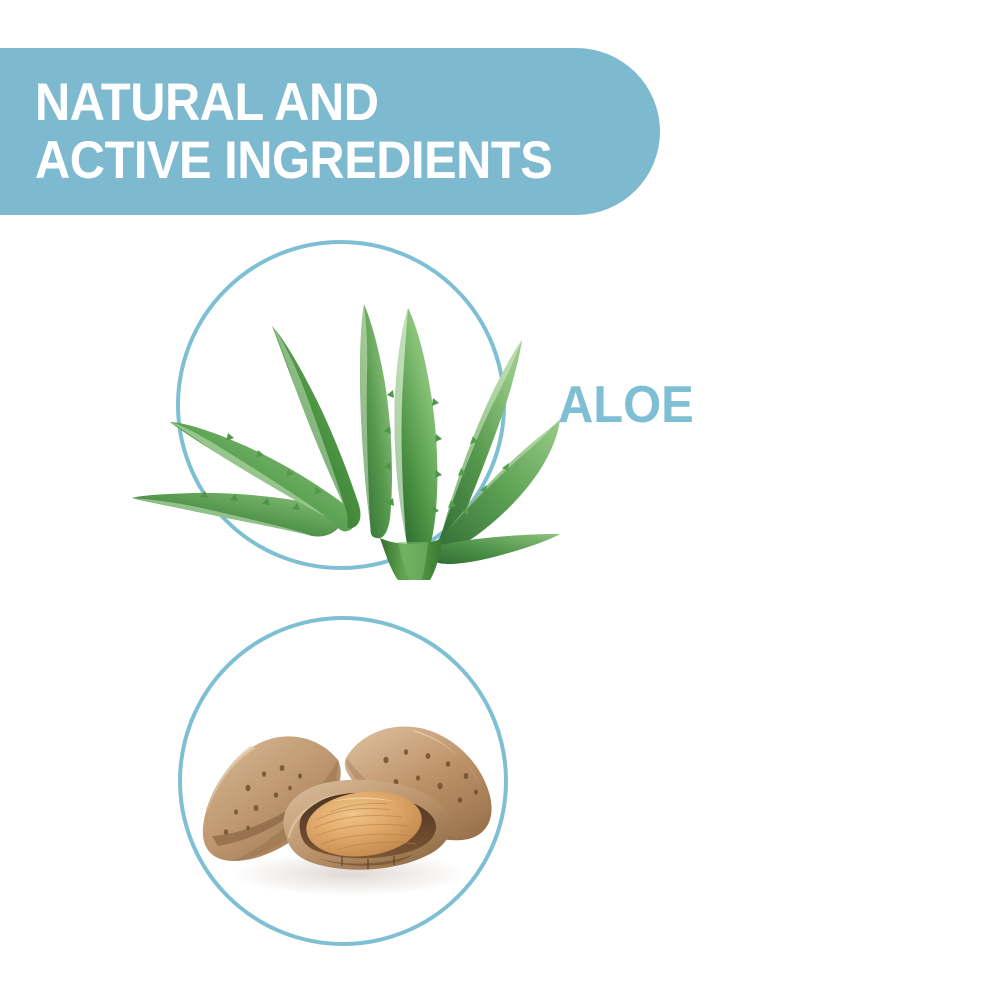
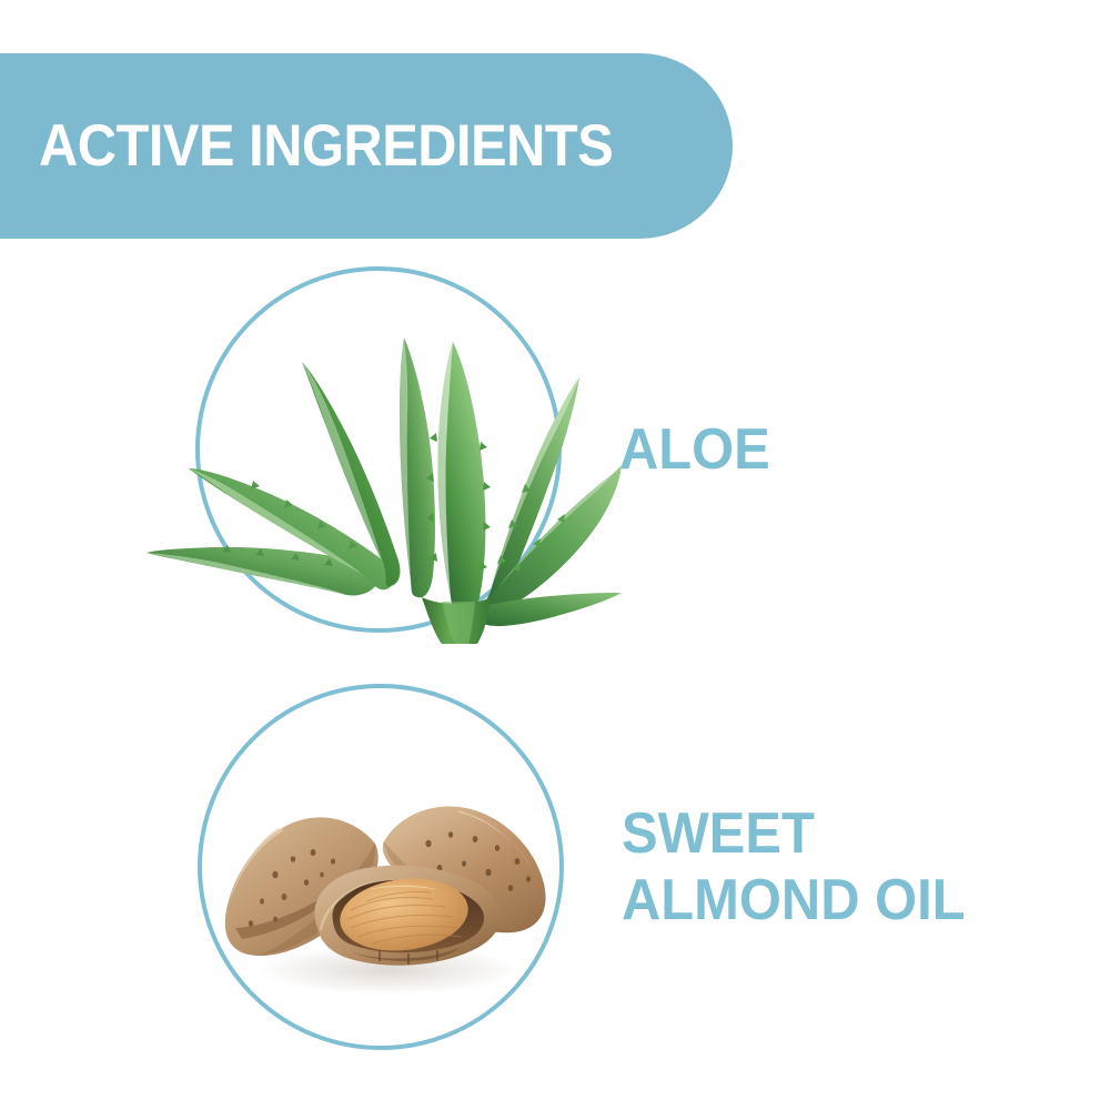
- NATURAL AND
  ACTIVE INGREDIENTS
  ALOE
+ SWEET
+ ALMOND OIL
